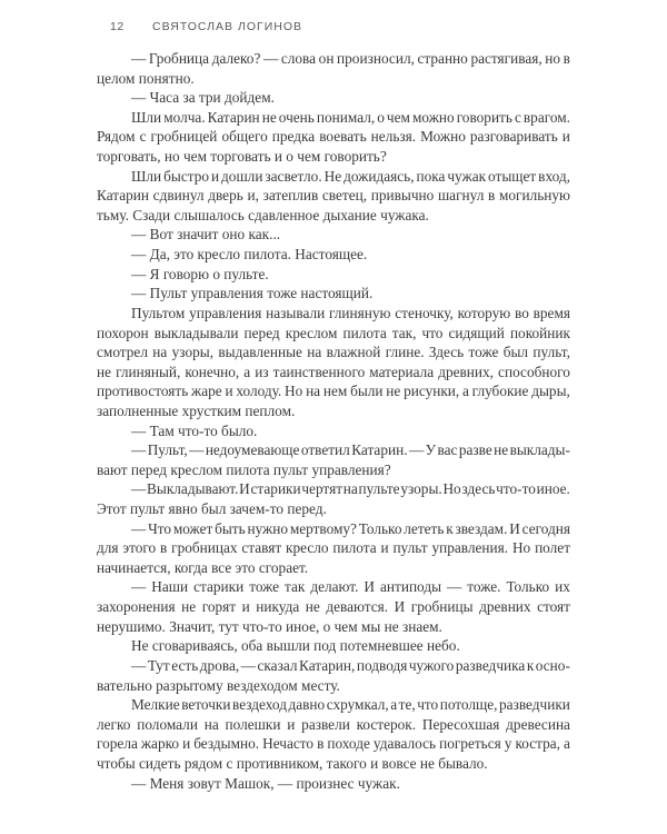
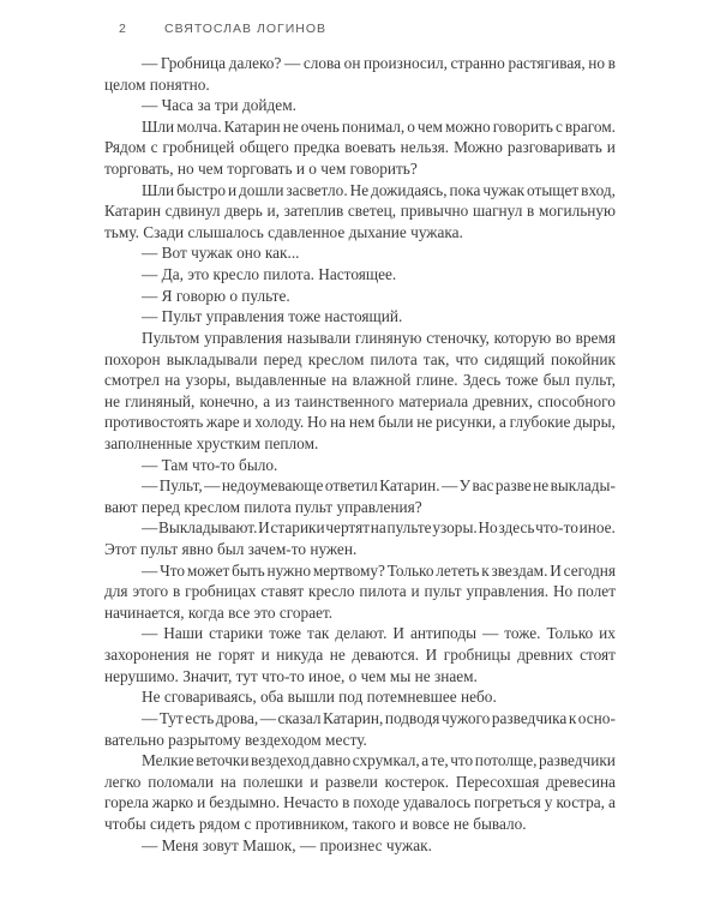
- 12
+ 2
  СВЯТОСЛАВ ЛОГИНОВ
  —
  Гробница
  далеко?
  —
  слова
  он
  произносил,
  странно
  растягивая,
  но
  в
  целом понятно.
  — Часа за три дойдем.
  Шли
  молча.
  Катарин
  не
  очень
  понимал,
  о
  чем
  можно
  говорить
  с
  врагом.
  Рядом
  с
  гробницей
  общего
  предка
  воевать
  нельзя.
  Можно
  разговаривать
  и
  торговать, но чем торговать и о чем говорить?
  Шли
  быстро
  и
  дошли
  засветло.
  Не
  дожидаясь,
  пока
  чужак
  отыщет
  вход,
  Катарин
  сдвинул
  дверь
  и,
  затеплив
  светец,
  привычно
  шагнул
  в
  могильную
  тьму. Сзади слышалось сдавленное дыхание чужака.
- — Вот значит оно как...
+ — Вот чужак оно как...
  — Да, это кресло пилота. Настоящее.
  — Я говорю о пульте.
  — Пульт управления тоже настоящий.
  Пультом
  управления
  называли
  глиняную
  стеночку,
  которую
  во
  время
  похорон
  выкладывали
  перед
  креслом
  пилота
  так,
  что
  сидящий
  покойник
  смотрел
  на
  узоры,
  выдавленные
  на
  влажной
  глине.
  Здесь
  тоже
  был
  пульт,
  не
  глиняный,
  конечно,
  а
  из
  таинственного
  материала
  древних,
  способного
  противостоять
  жаре
  и
  холоду.
  Но
  на
  нем
  были
  не
  рисунки,
  а
  глубокие
  дыры,
  заполненные хрустким пеплом.
  — Там что-то было.
  —
  Пульт,
  —
  недоумевающе
  ответил
  Катарин.
  —
  У
  вас
  разве
  не
  выклады-
  вают перед креслом пилота пульт управления?
  —
  Выкладывают.
  И
  старики
  чертят
  на
  пульте
  узоры.
  Но
  здесь
  что-то
  иное.
- Этот пульт явно был зачем-то перед.
+ Этот пульт явно был зачем-то нужен.
  —
  Что
  может
  быть
  нужно
  мертвому?
  Только
  лететь
  к
  звездам.
  И
  сегодня
  для
  этого
  в
  гробницах
  ставят
  кресло
  пилота
  и
  пульт
  управления.
  Но
  полет
  начинается, когда все это сгорает.
  —
  Наши
  старики
  тоже
  так
  делают.
  И
  антиподы
  —
  тоже.
  Только
  их
  захоронения
  не
  горят
  и
  никуда
  не
  деваются.
  И
  гробницы
  древних
  стоят
  нерушимо. Значит, тут что-то иное, о чем мы не знаем.
  Не сговариваясь, оба вышли под потемневшее небо.
  —
  Тут
  есть
  дрова,
  —
  сказал
  Катарин,
  подводя
  чужого
  разведчика
  к
  осно-
  вательно разрытому вездеходом месту.
  Мелкие
  веточки
  вездеход
  давно
  схрумкал,
  а
  те,
  что
  потолще,
  разведчики
  легко
  поломали
  на
  полешки
  и
  развели
  костерок.
  Пересохшая
  древесина
  горела
  жарко
  и
  бездымно.
  Нечасто
  в
  походе
  удавалось
  погреться
  у
  костра,
  а
  чтобы сидеть рядом с противником, такого и вовсе не бывало.
  — Меня зовут Машок, — произнес чужак.
